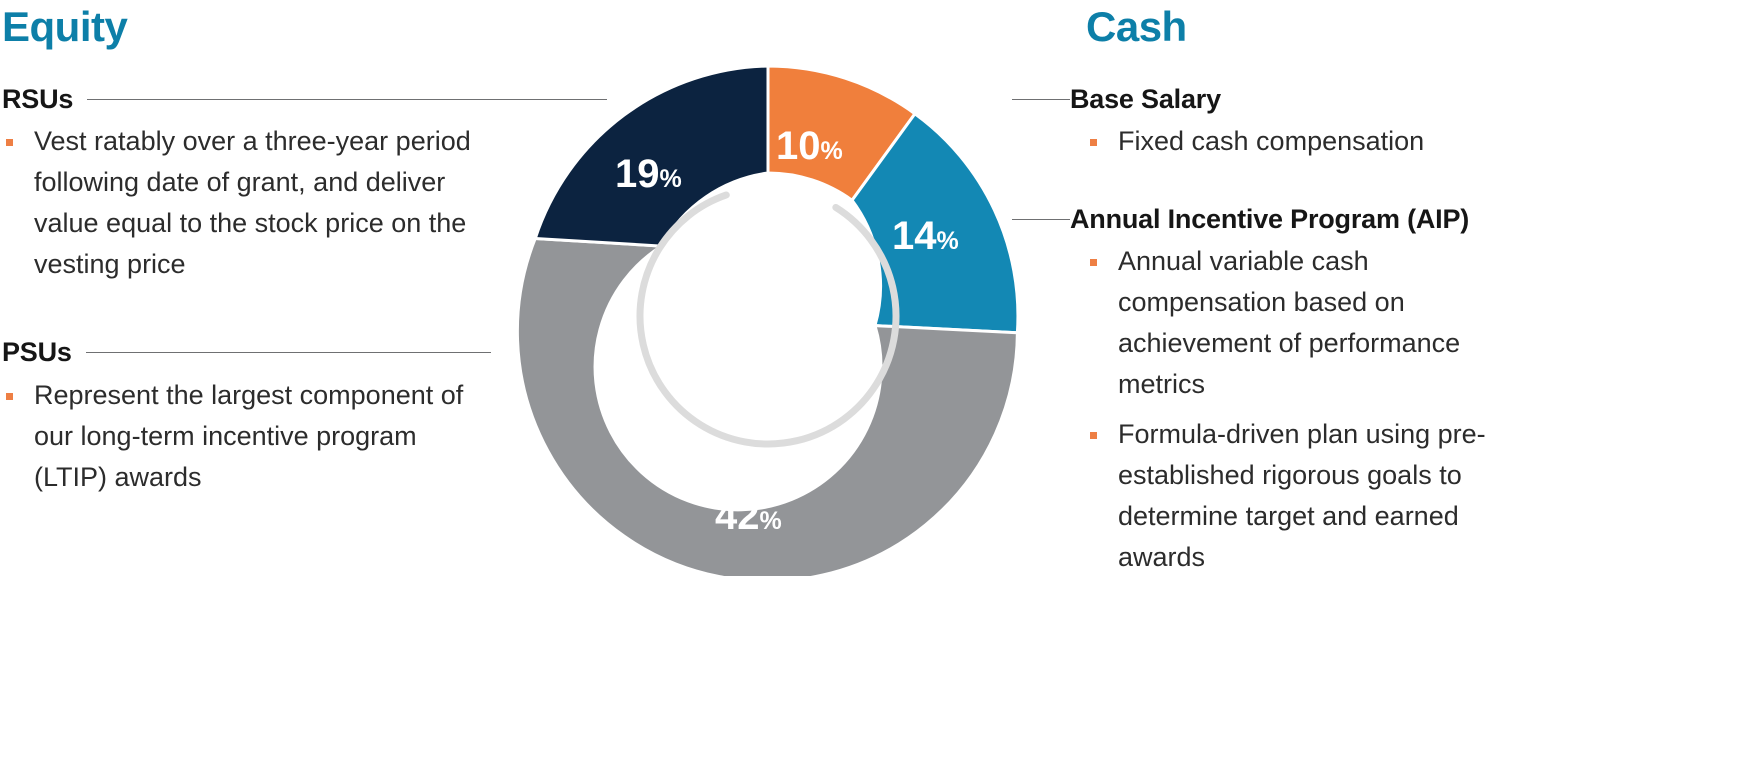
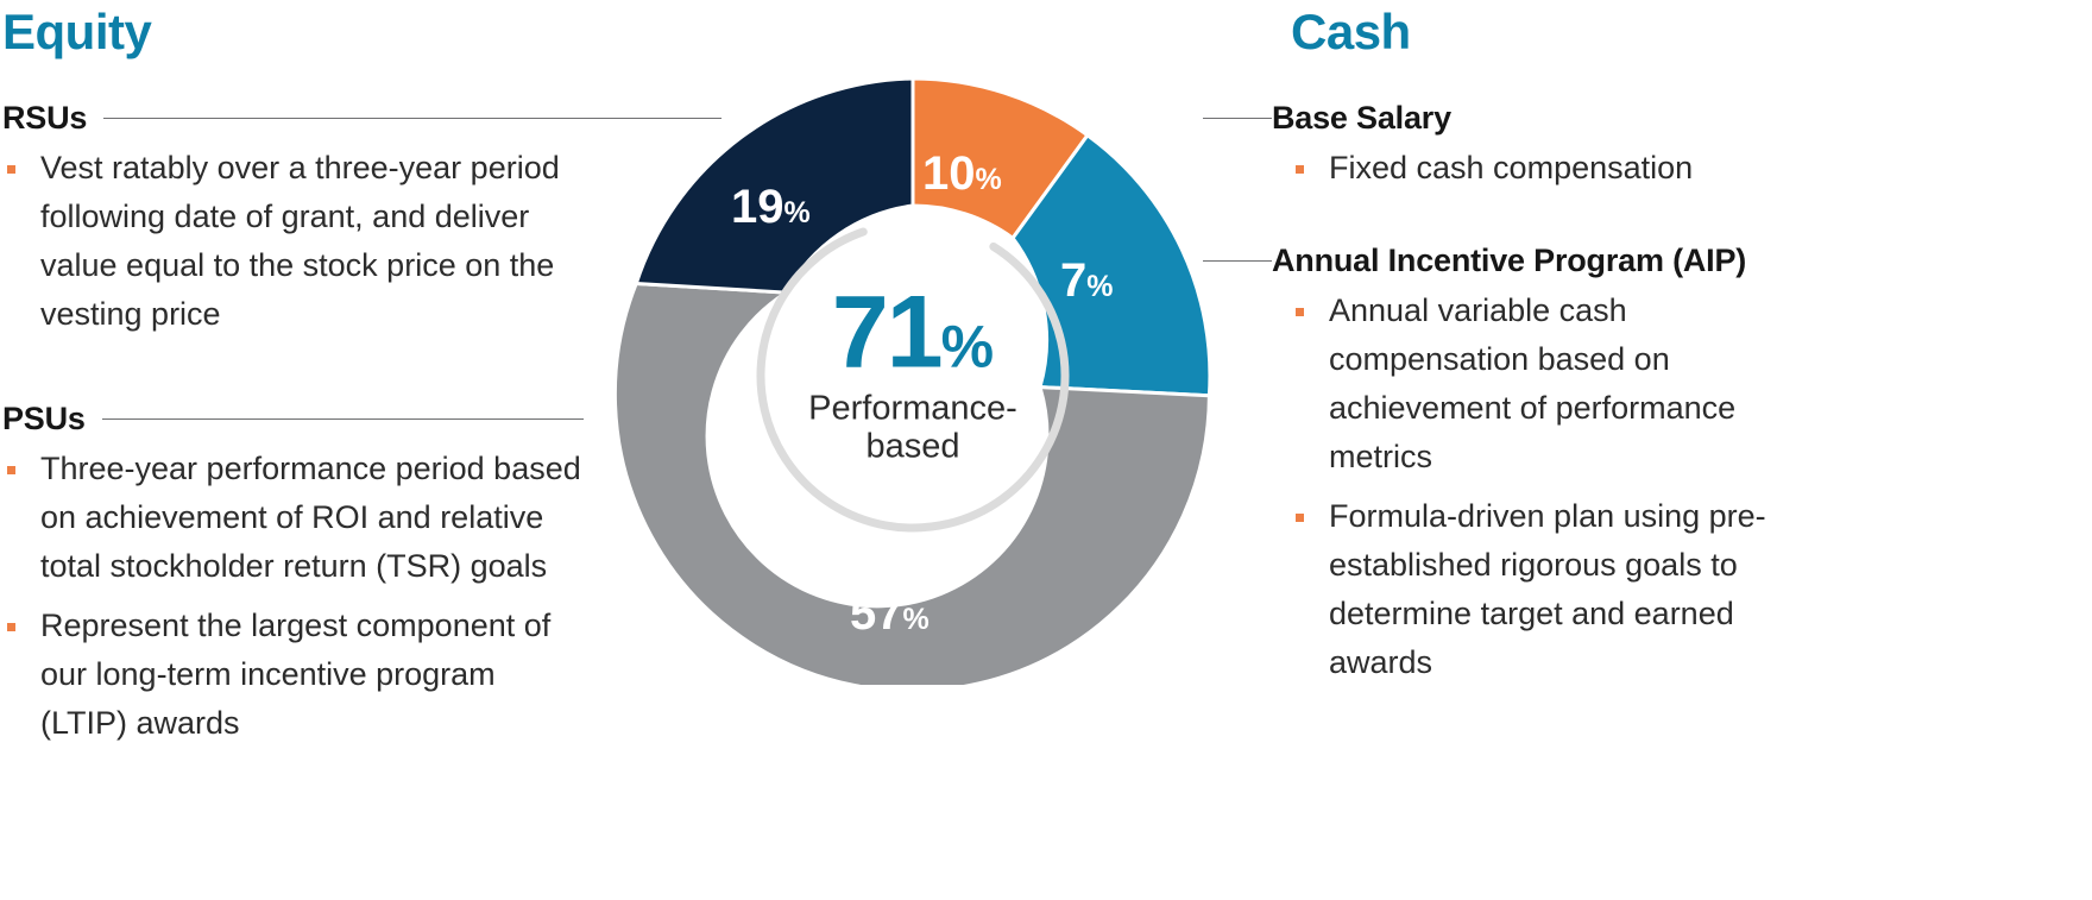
  Equity
  RSUs
  Vest ratably over a three-year period following date of grant, and deliver value equal to the stock price on the vesting price
  PSUs
+ Three-year performance period based on achievement of ROI and relative total stockholder return (TSR) goals
  Represent the largest component of our long-term incentive program (LTIP) awards
  Cash
  Base Salary
  Fixed cash compensation
  Annual Incentive Program (AIP)
  Annual variable cash compensation based on achievement of performance metrics
  Formula-driven plan using pre-established rigorous goals to determine target and earned awards
  10%
- 14%
+ 7%
- 42%
+ 57%
  19%
+ 71%
+ Performance-
+ based
